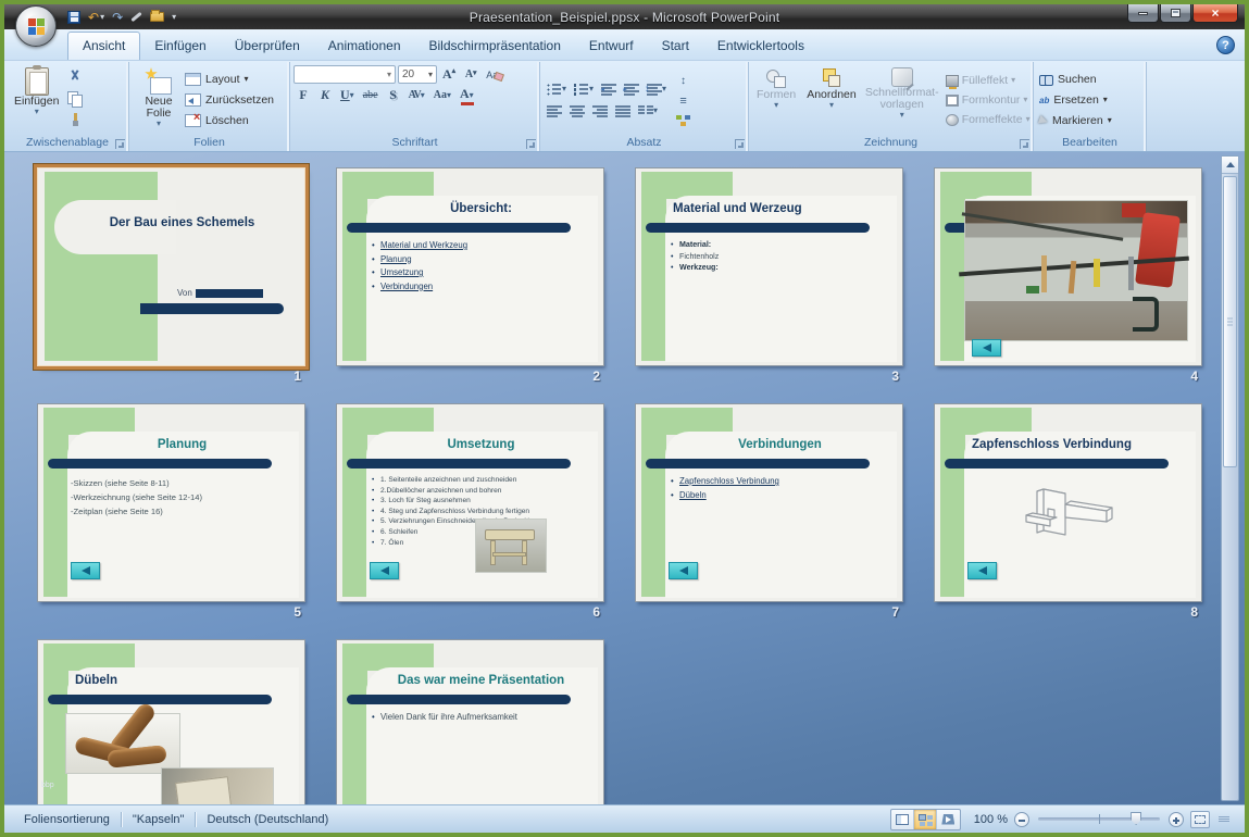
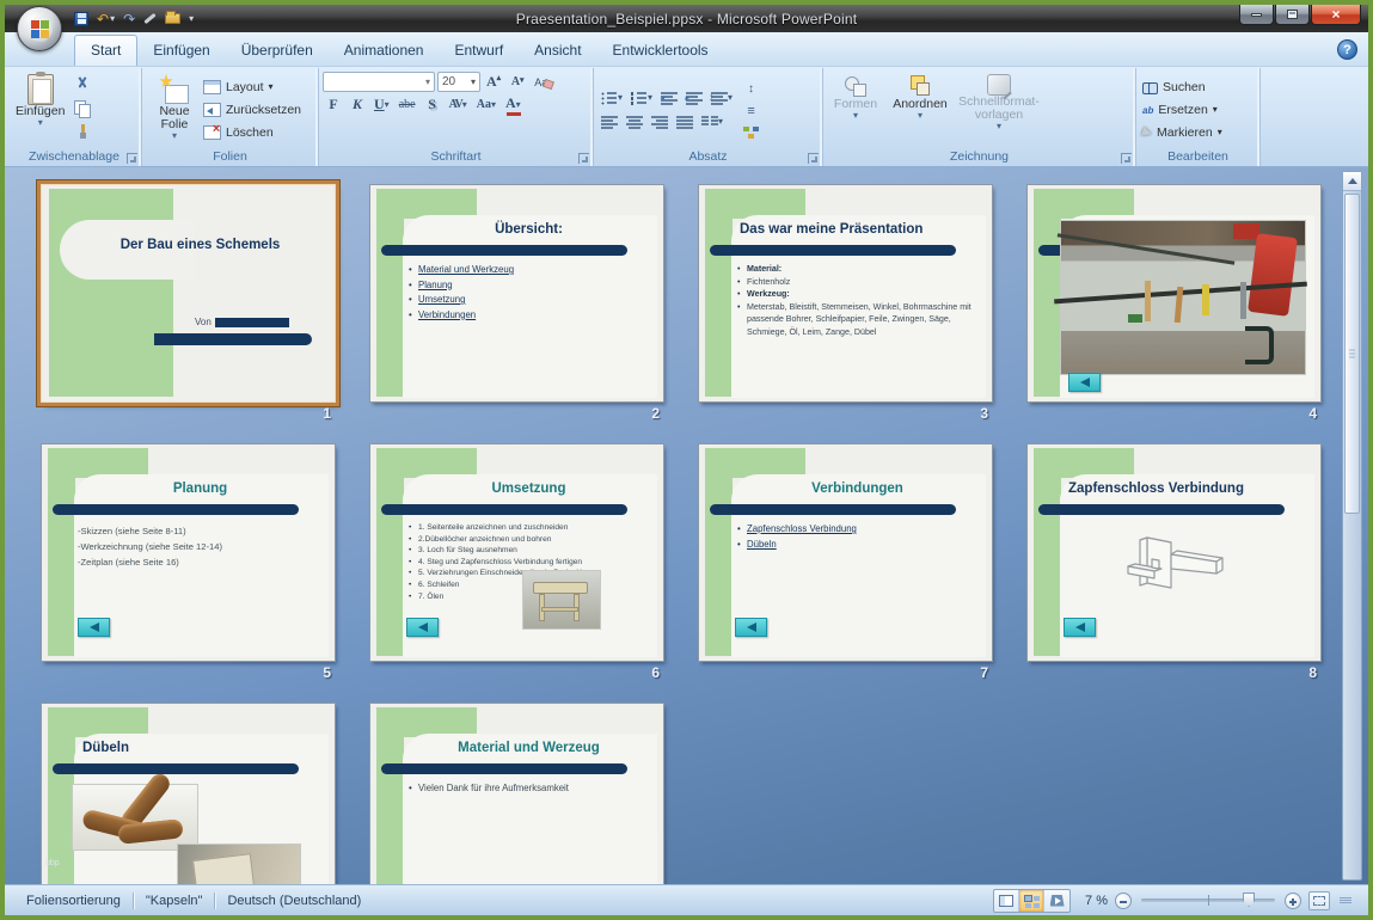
  ↶
  ↷
  Praesentation_Beispiel.ppsx - Microsoft PowerPoint
  ×
- Ansicht
+ Start
  Einfügen
  Überprüfen
  Animationen
- Bildschirmpräsentation
  Entwurf
- Start
+ Ansicht
  Entwicklertools
  ?
  Einfügen
  Zwischenablage
  Neue Folie
  Layout
  Zurücksetzen
  Löschen
  Folien
  20
  A
  A
  F
  K
  U
  abe
  S
  AV
  Aa
  A
  Schriftart
  Absatz
  Formen
  Anordnen
  Schnellformat-vorlagen
- Fülleffekt
- Formkontur
- Formeffekte
  Zeichnung
  Suchen
  Ersetzen
  Markieren
  Bearbeiten
  Der Bau eines Schemels
  Von
  1
  Übersicht:
  Material und Werkzeug
  Planung
  Umsetzung
  Verbindungen
  2
- Material und Werzeug
+ Das war meine Präsentation
  Material:
  Fichtenholz
  Werkzeug:
+ Meterstab, Bleistift, Stemmeisen, Winkel, Bohrmaschine mit passende Bohrer, Schleifpapier, Feile, Zwingen, Säge, Schmiege, Öl, Leim, Zange, Dübel
  3
  4
  Planung
  -Skizzen (siehe Seite 8-11)
  -Werkzeichnung (siehe Seite 12-14)
  -Zeitplan (siehe Seite 16)
  5
  Umsetzung
  6
  Verbindungen
  Zapfenschloss Verbindung
  Dübeln
  7
  Zapfenschloss Verbindung
  8
  Dübeln
- Das war meine Präsentation
+ Material und Werzeug
  Vielen Dank für ihre Aufmerksamkeit
  Foliensortierung
  "Kapseln"
  Deutsch (Deutschland)
- 100 %
+ 7 %
